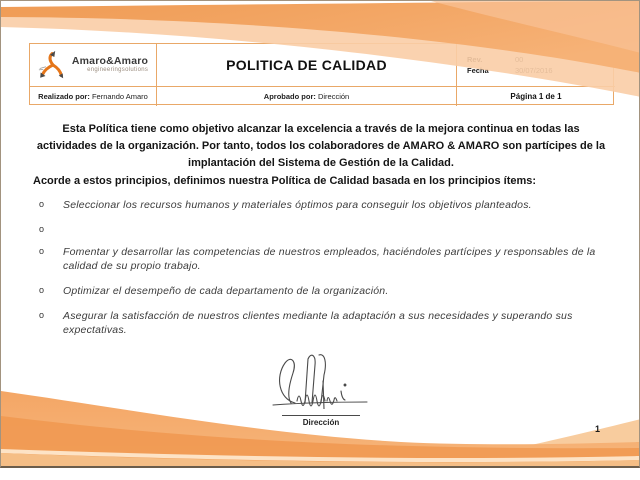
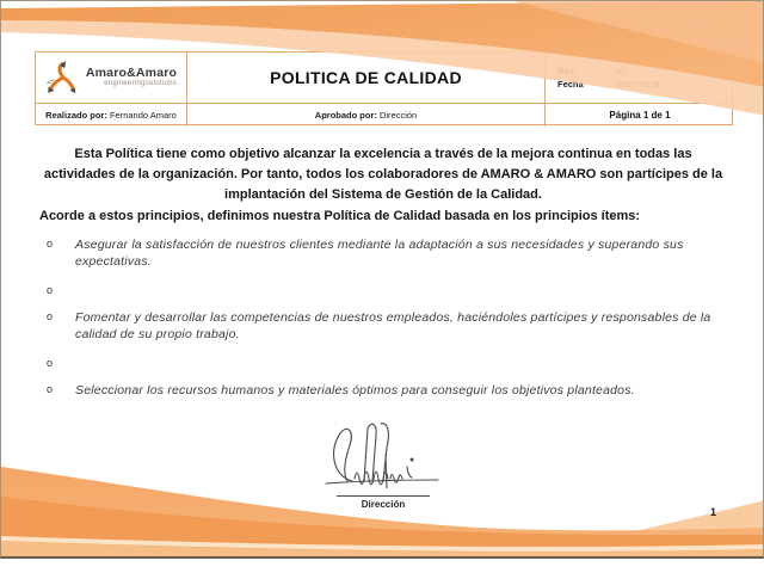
  Amaro&Amaro
  POLITICA DE CALIDAD
  Fecha
  Realizado por: Fernando Amaro
  Aprobado por: Dirección
  Página 1 de 1
  Esta Política tiene como objetivo alcanzar la excelencia a través de la mejora continua en todas las actividades de la organización. Por tanto, todos los colaboradores de AMARO & AMARO son partícipes de la implantación del Sistema de Gestión de la Calidad.
  Acorde a estos principios, definimos nuestra Política de Calidad basada en los principios ítems:
  o
- Seleccionar los recursos humanos y materiales óptimos para conseguir los objetivos planteados.
+ Asegurar la satisfacción de nuestros clientes mediante la adaptación a sus necesidades y superando sus expectativas.
  o
  o
  Fomentar y desarrollar las competencias de nuestros empleados, haciéndoles partícipes y responsables de la calidad de su propio trabajo.
  o
- Optimizar el desempeño de cada departamento de la organización.
  o
- Asegurar la satisfacción de nuestros clientes mediante la adaptación a sus necesidades y superando sus expectativas.
+ Seleccionar los recursos humanos y materiales óptimos para conseguir los objetivos planteados.
  Dirección
  1
